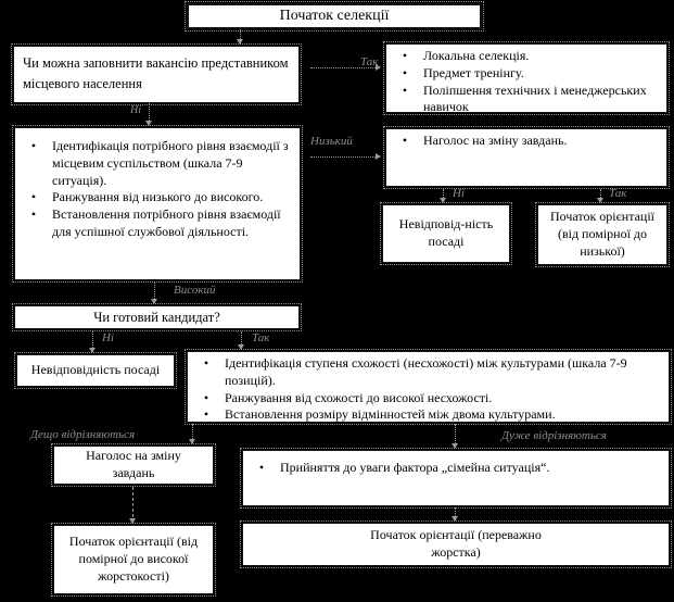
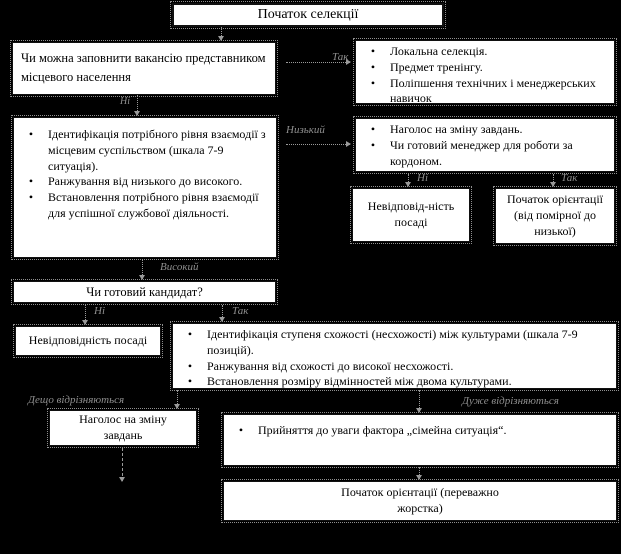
  Початок селекції
  Чи можна заповнити вакансію представником місцевого населення
  Локальна селекція.
  Предмет тренінгу.
  Поліпшення технічних і менеджерських навичок
  Ідентифікація потрібного рівня взаємодії з місцевим суспільством (шкала 7-9 ситуація).
  Ранжування від низького до високого.
  Встановлення потрібного рівня взаємодії для успішної службової діяльності.
  Наголос на зміну завдань.
+ Чи готовий менеджер для роботи за кордоном.
  Невідповід-ність посаді
  Початок орієнтації (від помірної до низької)
  Чи готовий кандидат?
  Невідповідність посаді
  Ідентифікація ступеня схожості (несхожості) між культурами (шкала 7-9 позицій).
  Ранжування від схожості до високої несхожості.
  Встановлення розміру відмінностей між двома культурами.
  Наголос на зміну завдань
  Прийняття до уваги фактора „сімейна ситуація“.
- Початок орієнтації (від помірної до високої жорстокості)
  Початок орієнтації (переважно жорстка)
  Так
  Ні
  Низький
  Високий
  Ні
  Так
  Ні
  Так
  Дещо відрізняються
  Дуже відрізняються
